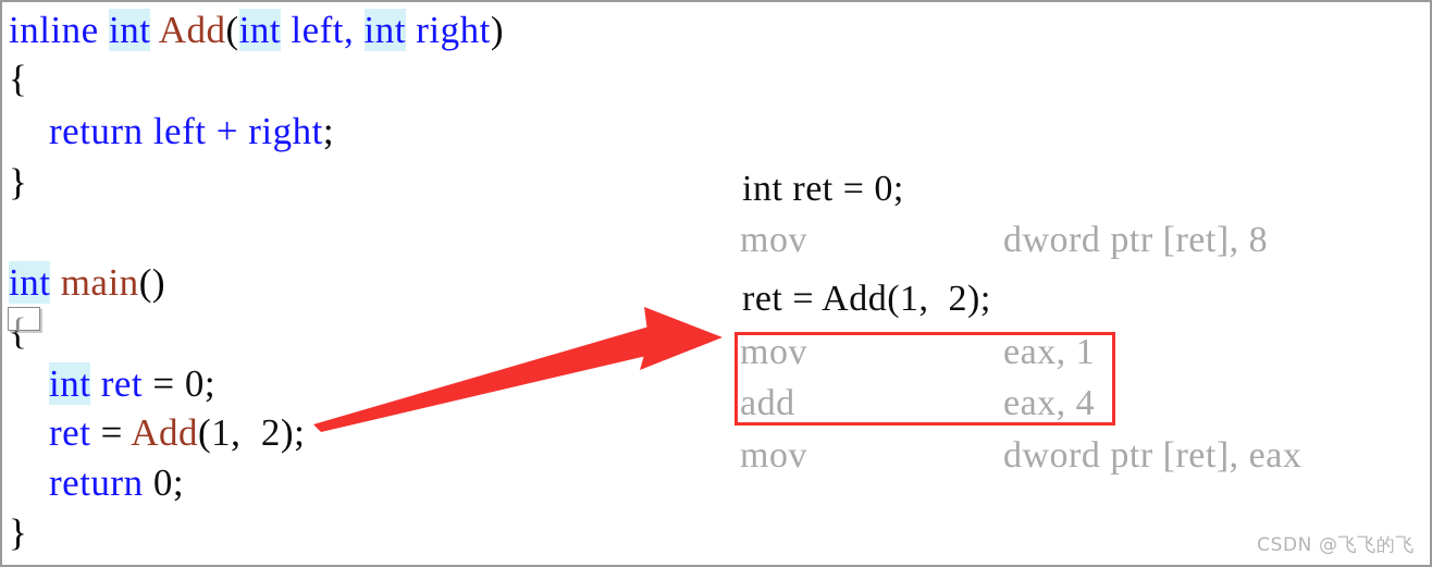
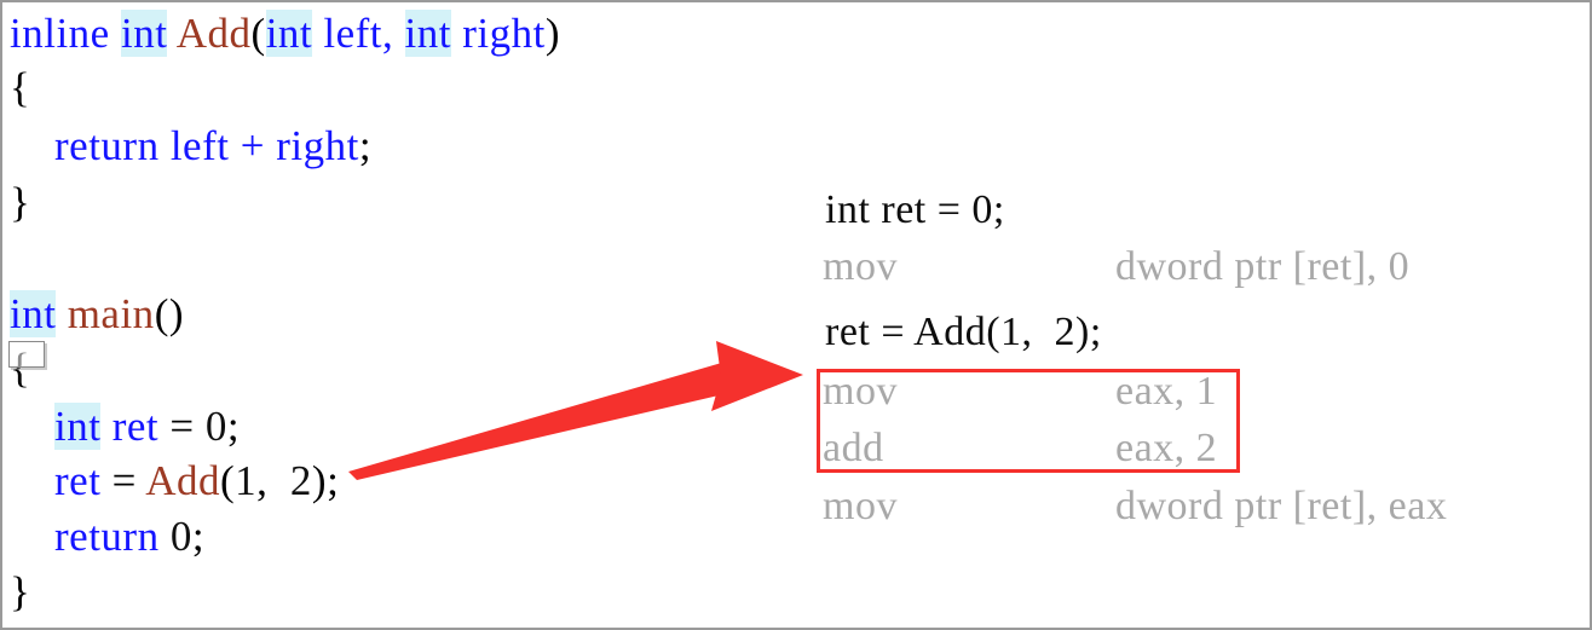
  inline int Add(int left, int right)
  {
  return left + right;
  }
  int main()
  {
  int ret = 0;
  ret = Add(1, 2);
  return 0;
  }
  int ret = 0;
- mov dword ptr [ret], 8
+ mov dword ptr [ret], 0
  ret = Add(1, 2);
  mov eax, 1
- add eax, 4
+ add eax, 2
  mov dword ptr [ret], eax
- CSDN @飞飞的飞
